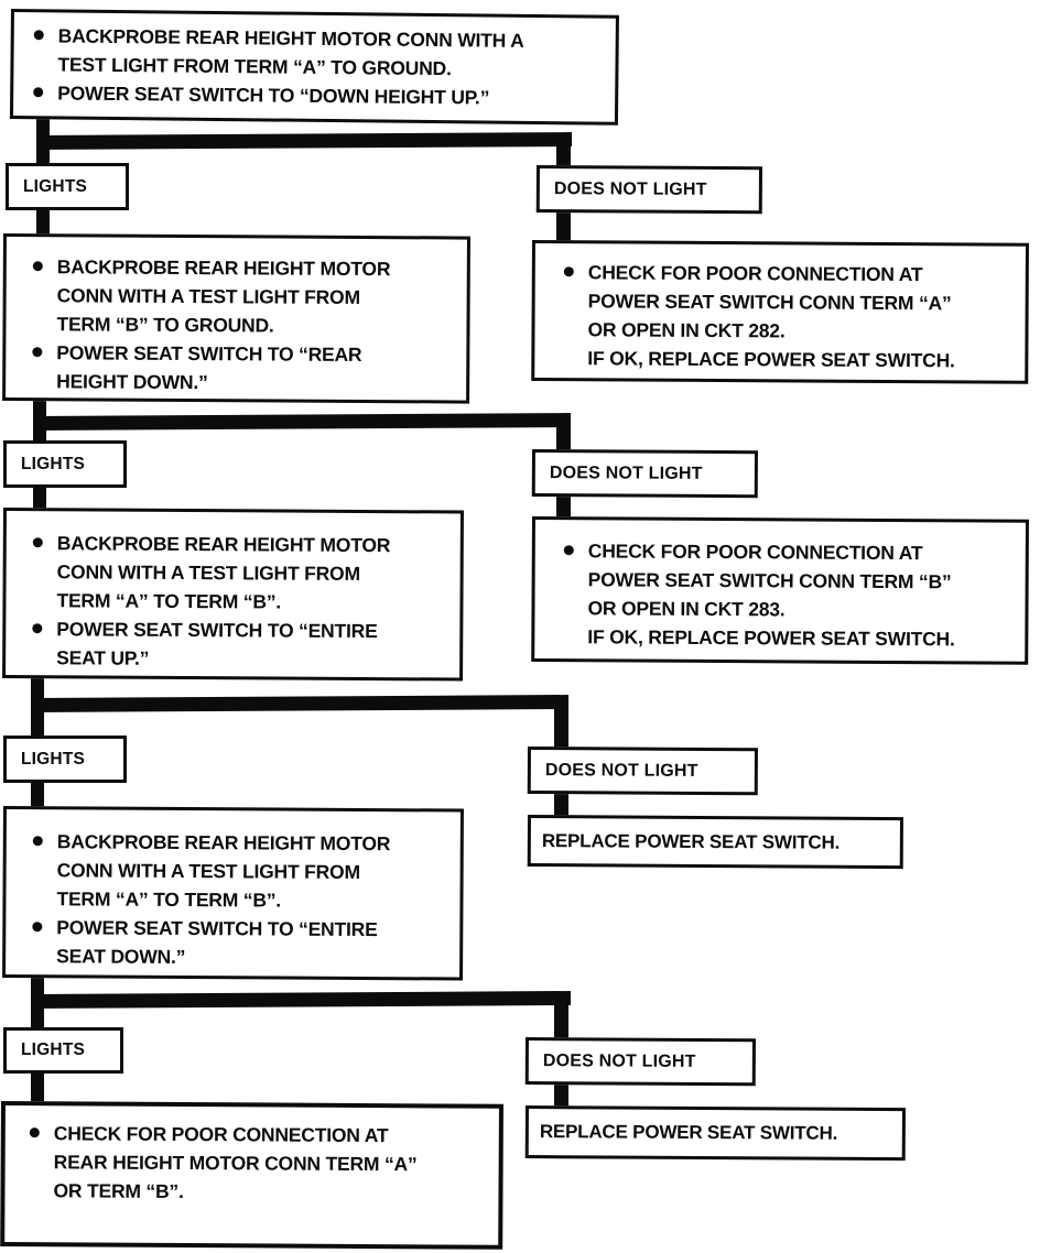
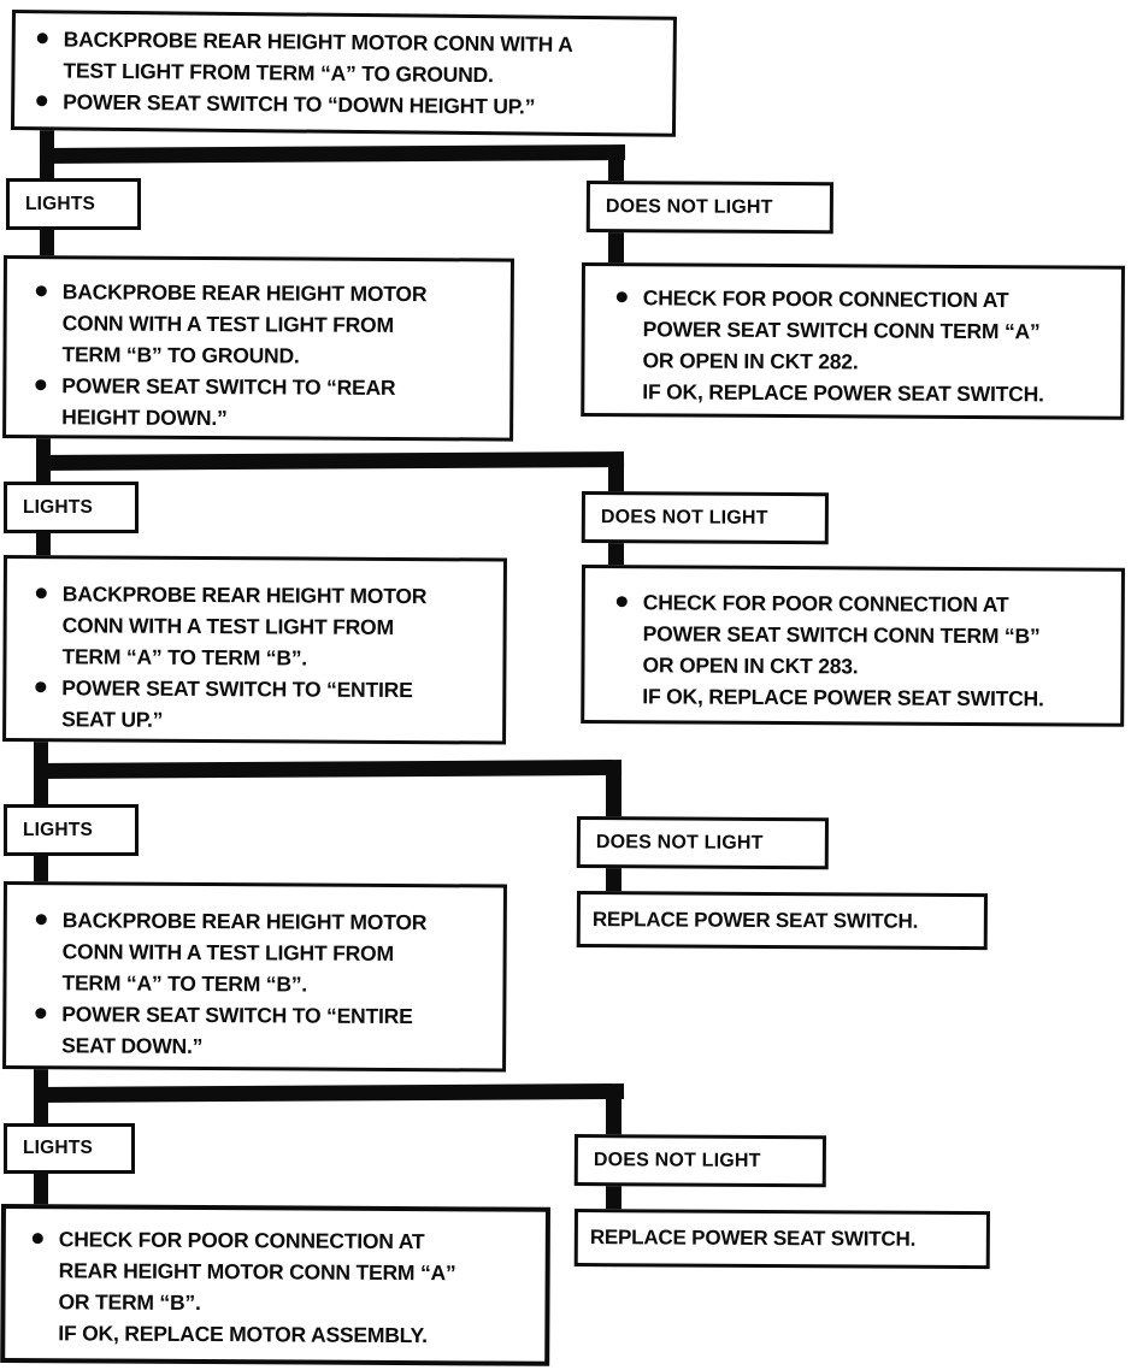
  BACKPROBE REAR HEIGHT MOTOR CONN WITH A
  TEST LIGHT FROM TERM “A” TO GROUND.
  POWER SEAT SWITCH TO “DOWN HEIGHT UP.”
  LIGHTS
  DOES NOT LIGHT
  BACKPROBE REAR HEIGHT MOTOR
  CONN WITH A TEST LIGHT FROM
  TERM “B” TO GROUND.
  POWER SEAT SWITCH TO “REAR
  HEIGHT DOWN.”
  CHECK FOR POOR CONNECTION AT
  POWER SEAT SWITCH CONN TERM “A”
  OR OPEN IN CKT 282.
  IF OK, REPLACE POWER SEAT SWITCH.
  LIGHTS
  DOES NOT LIGHT
  BACKPROBE REAR HEIGHT MOTOR
  CONN WITH A TEST LIGHT FROM
  TERM “A” TO TERM “B”.
  POWER SEAT SWITCH TO “ENTIRE
  SEAT UP.”
  CHECK FOR POOR CONNECTION AT
  POWER SEAT SWITCH CONN TERM “B”
  OR OPEN IN CKT 283.
  IF OK, REPLACE POWER SEAT SWITCH.
  LIGHTS
  DOES NOT LIGHT
  BACKPROBE REAR HEIGHT MOTOR
  CONN WITH A TEST LIGHT FROM
  TERM “A” TO TERM “B”.
  POWER SEAT SWITCH TO “ENTIRE
  SEAT DOWN.”
  REPLACE POWER SEAT SWITCH.
  LIGHTS
  DOES NOT LIGHT
  CHECK FOR POOR CONNECTION AT
  REAR HEIGHT MOTOR CONN TERM “A”
  OR TERM “B”.
+ IF OK, REPLACE MOTOR ASSEMBLY.
  REPLACE POWER SEAT SWITCH.
